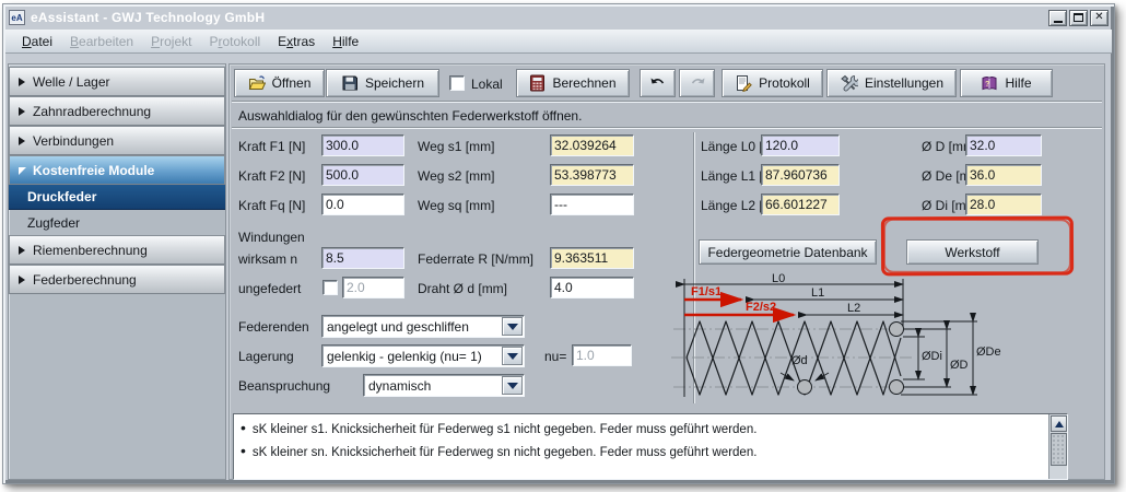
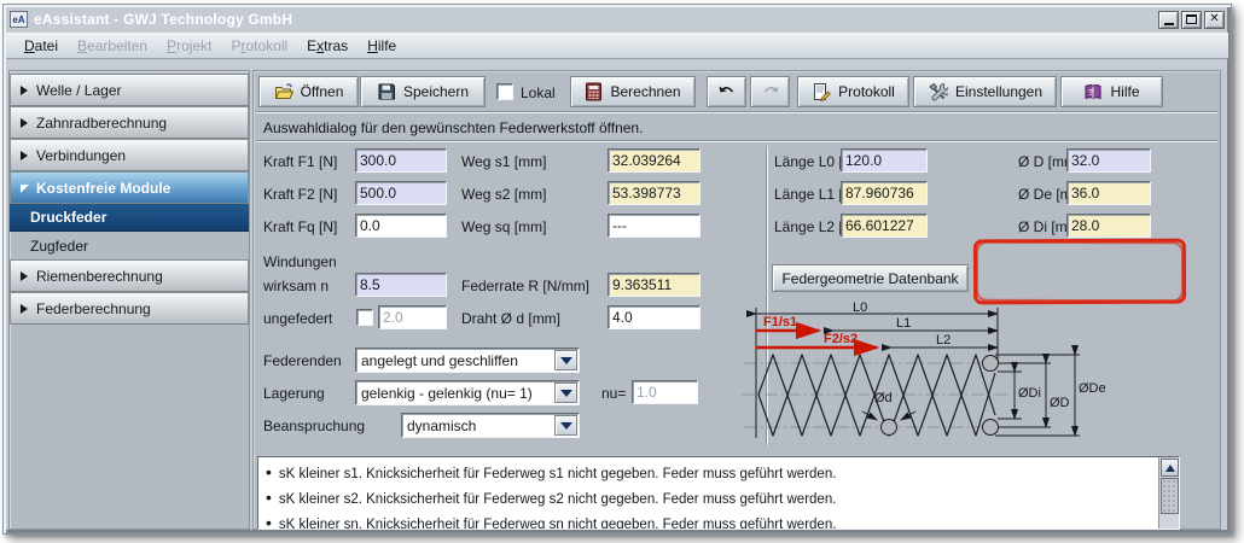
  eA
  eAssistant - GWJ Technology GmbH
  ✕
  Datei
  Bearbeiten
  Projekt
  Protokoll
  Extras
  Hilfe
  Welle / Lager
  Zahnradberechnung
  Verbindungen
  Kostenfreie Module
  Druckfeder
  Zugfeder
  Riemenberechnung
  Federberechnung
  Öffnen
  Speichern
  Lokal
  Berechnen
  Protokoll
  Einstellungen
  Hilfe
  Auswahldialog für den gewünschten Federwerkstoff öffnen.
  Kraft F1 [N]
  300.0
  Weg s1 [mm]
  32.039264
  Kraft F2 [N]
  500.0
  Weg s2 [mm]
  53.398773
  Kraft Fq [N]
  0.0
  Weg sq [mm]
  ---
  Windungen
  wirksam n
  8.5
  Federrate R [N/mm]
  9.363511
  ungefedert
  2.0
  Draht Ø d [mm]
  4.0
  Federenden
  angelegt und geschliffen
  Lagerung
  gelenkig - gelenkig (nu= 1)
  nu=
  1.0
  Beanspruchung
  dynamisch
  120.0
  32.0
  87.960736
  36.0
  66.601227
  Ø Di [m
  28.0
  Federgeometrie Datenbank
- Werkstoff
  L0
  F1/s1
  L1
  F2/s2
  L2
  Ød
  ØDi
  ØD
  ØDe
  sK kleiner s1. Knicksicherheit für Federweg s1 nicht gegeben. Feder muss geführt werden.
+ sK kleiner s2. Knicksicherheit für Federweg s2 nicht gegeben. Feder muss geführt werden.
  sK kleiner sn. Knicksicherheit für Federweg sn nicht gegeben. Feder muss geführt werden.
